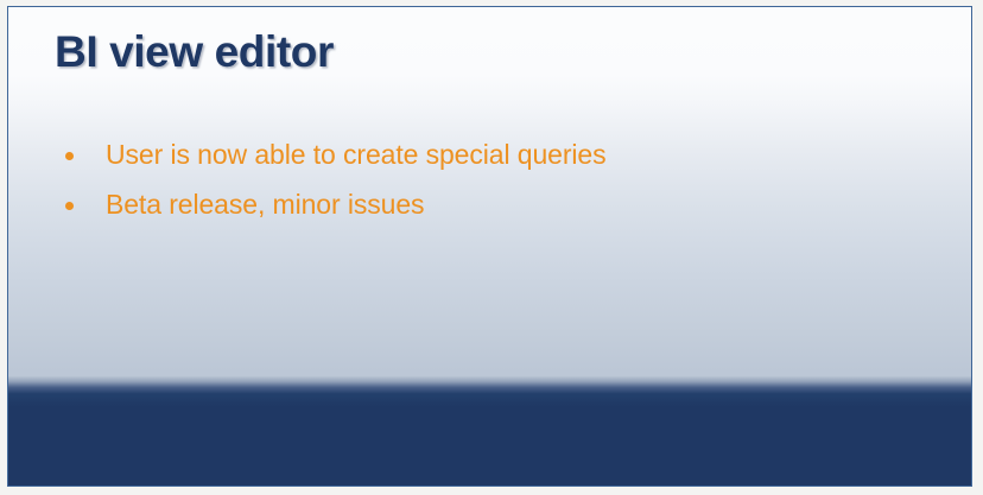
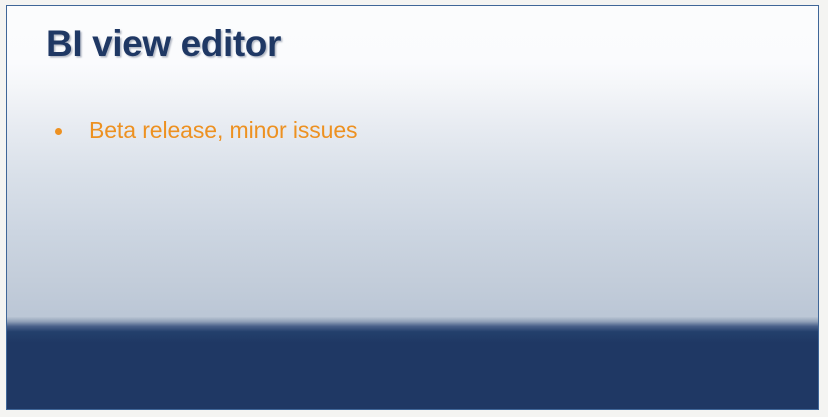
  BI view editor
- User is now able to create special queries
  Beta release, minor issues
